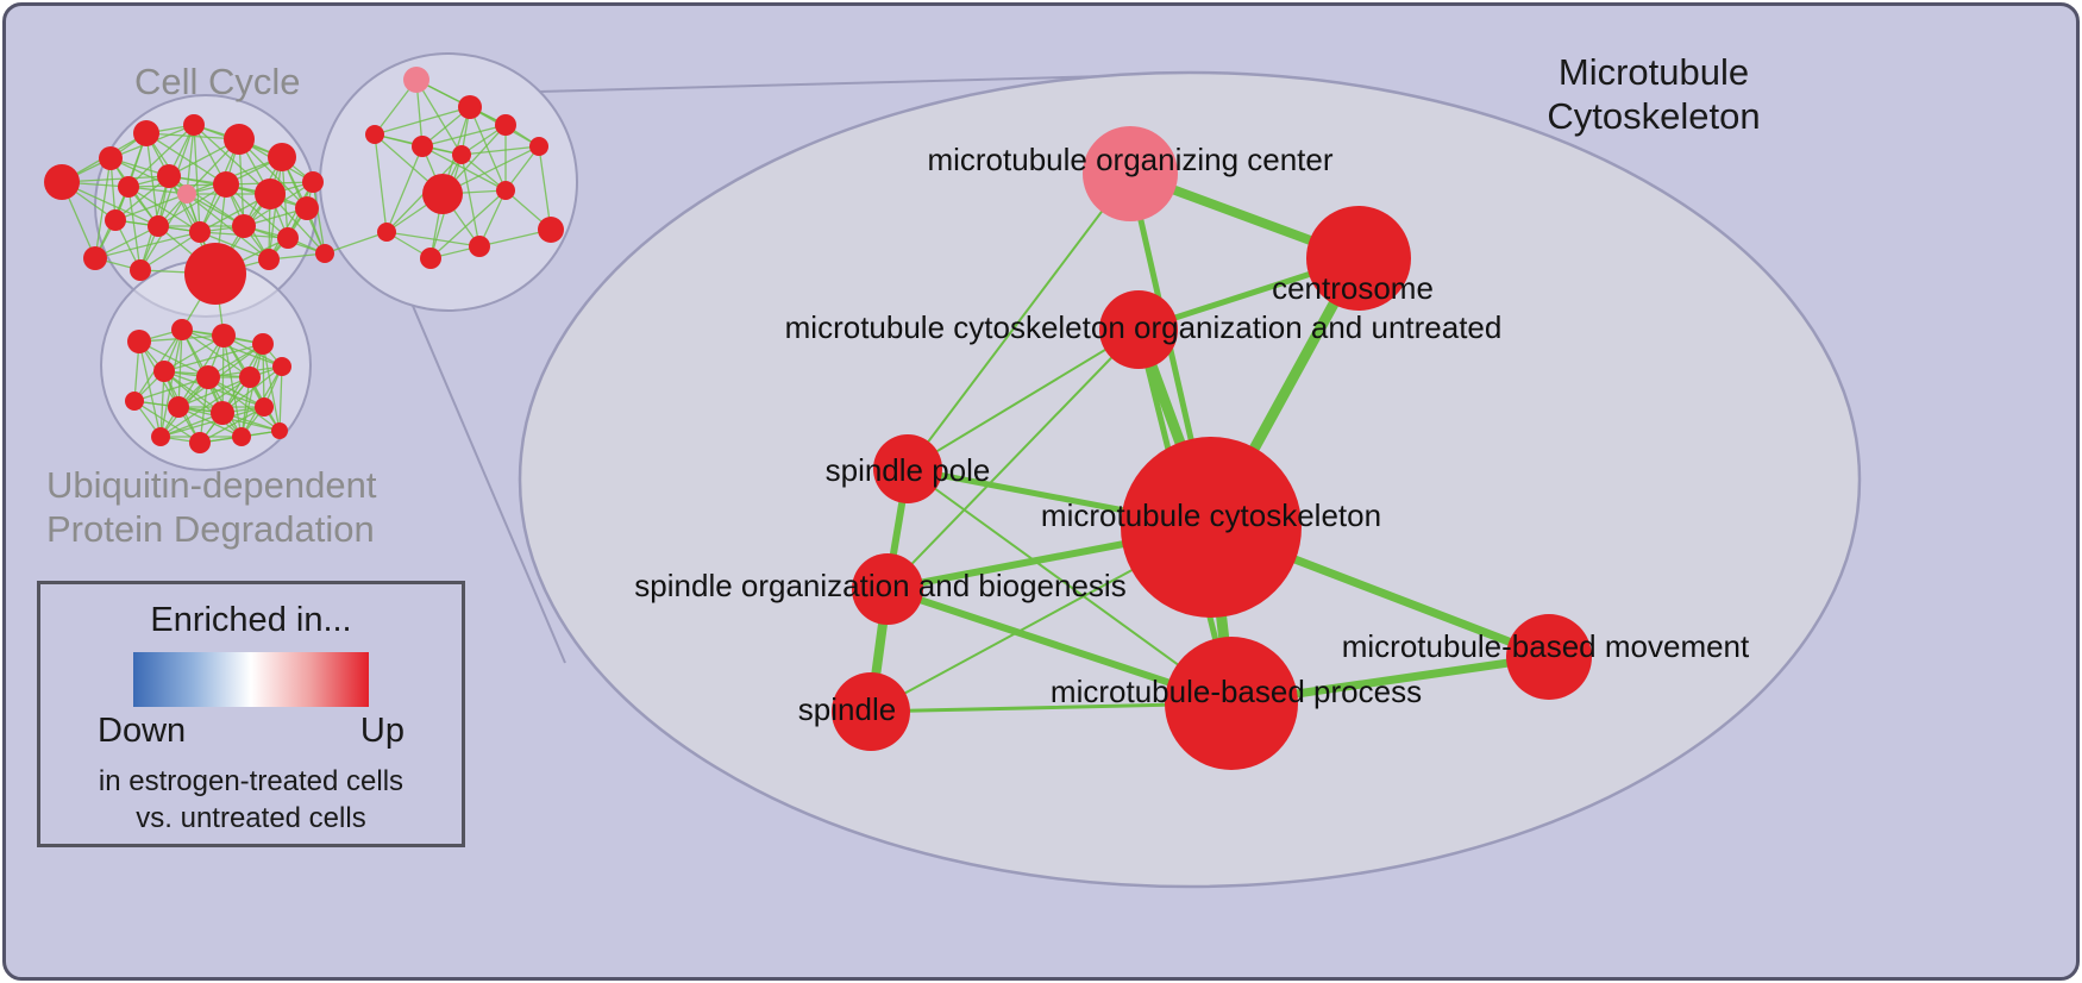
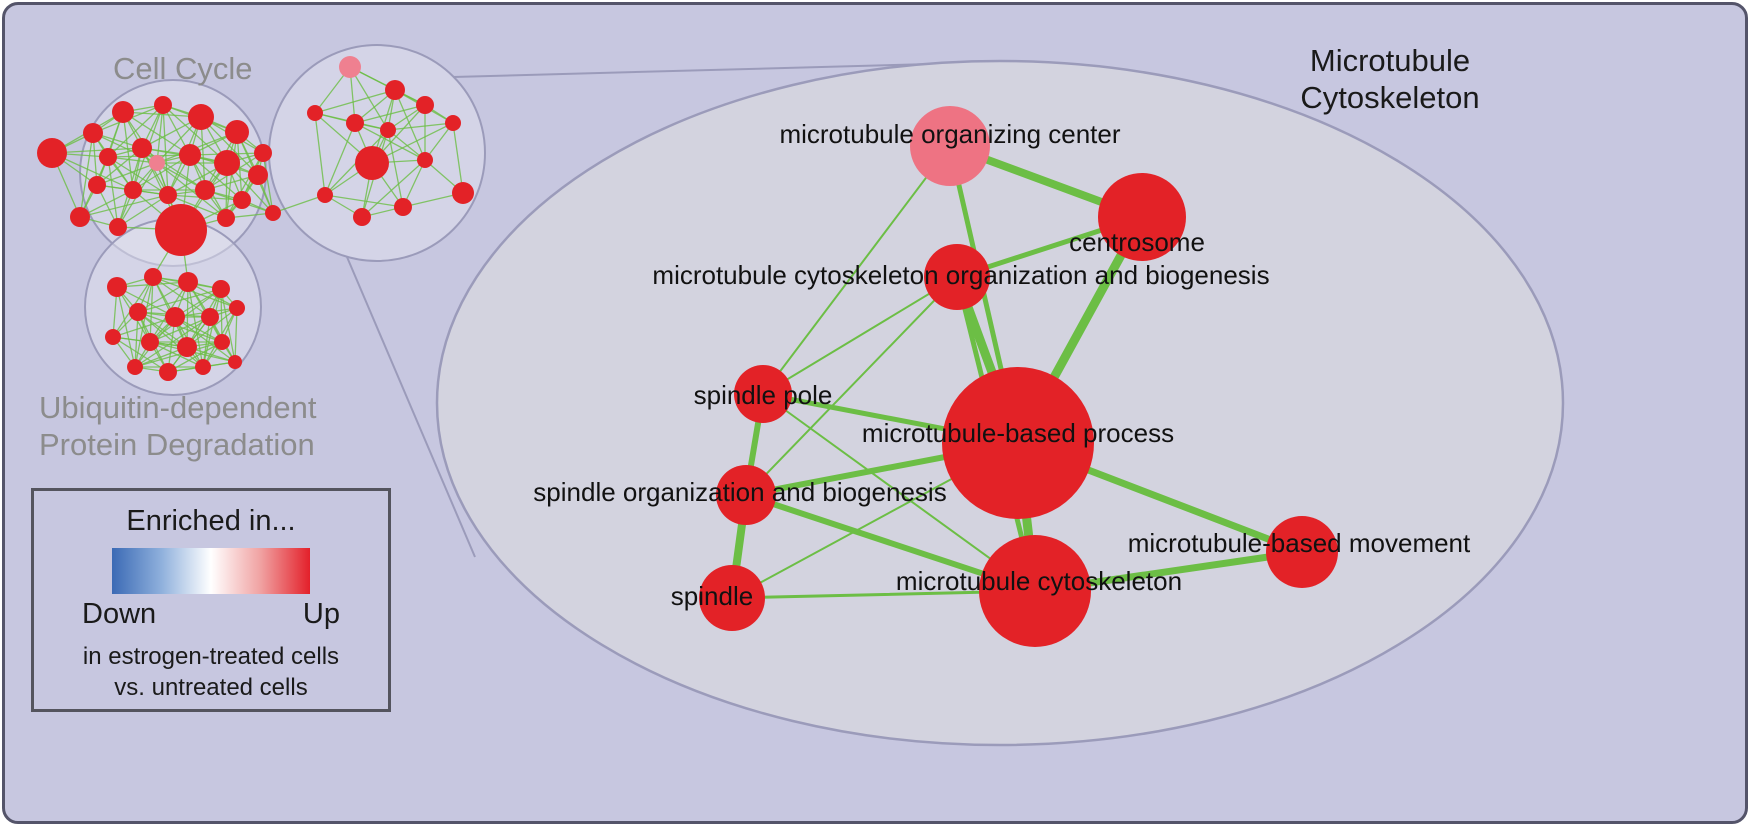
  microtubule organizing center
  centrosome
- microtubule cytoskeleton organization and untreated
+ microtubule cytoskeleton organization and biogenesis
  spindle pole
- microtubule cytoskeleton
+ microtubule-based process
  spindle organization and biogenesis
  microtubule-based movement
- microtubule-based process
+ microtubule cytoskeleton
  spindle
  Cell Cycle
  Microtubule
  Cytoskeleton
  Ubiquitin-dependent
  Protein Degradation
  Enriched in...
  Down
  Up
  in estrogen-treated cells
  vs. untreated cells
